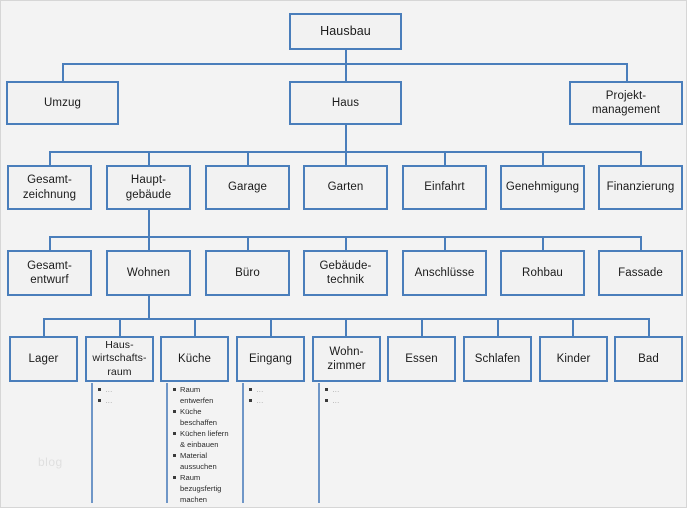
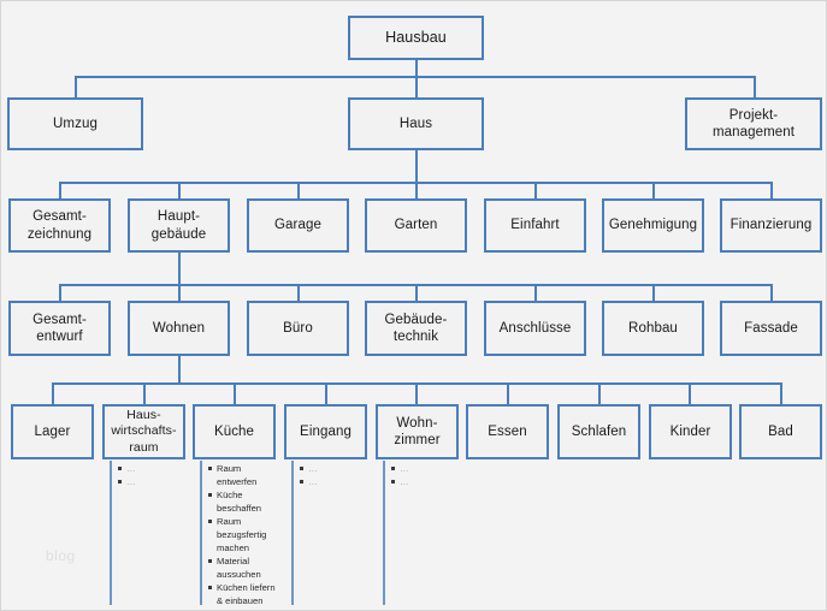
  Hausbau
  Umzug
  Haus
  Projekt-
  management
  Gesamt-
  zeichnung
  Haupt-
  gebäude
  Garage
  Garten
  Einfahrt
  Genehmigung
  Finanzierung
  Gesamt-
  entwurf
  Wohnen
  Büro
  Gebäude-
  technik
  Anschlüsse
  Rohbau
  Fassade
  Lager
  Haus-
  wirtschafts-
  raum
  Küche
  Eingang
  Wohn-
  zimmer
  Essen
  Schlafen
  Kinder
  Bad
  …
  …
  Raum entwerfen
  Küche beschaffen
- Küchen liefern & einbauen
+ Raum bezugsfertig machen
  Material aussuchen
- Raum bezugsfertig machen
+ Küchen liefern & einbauen
  …
  …
  …
  …
